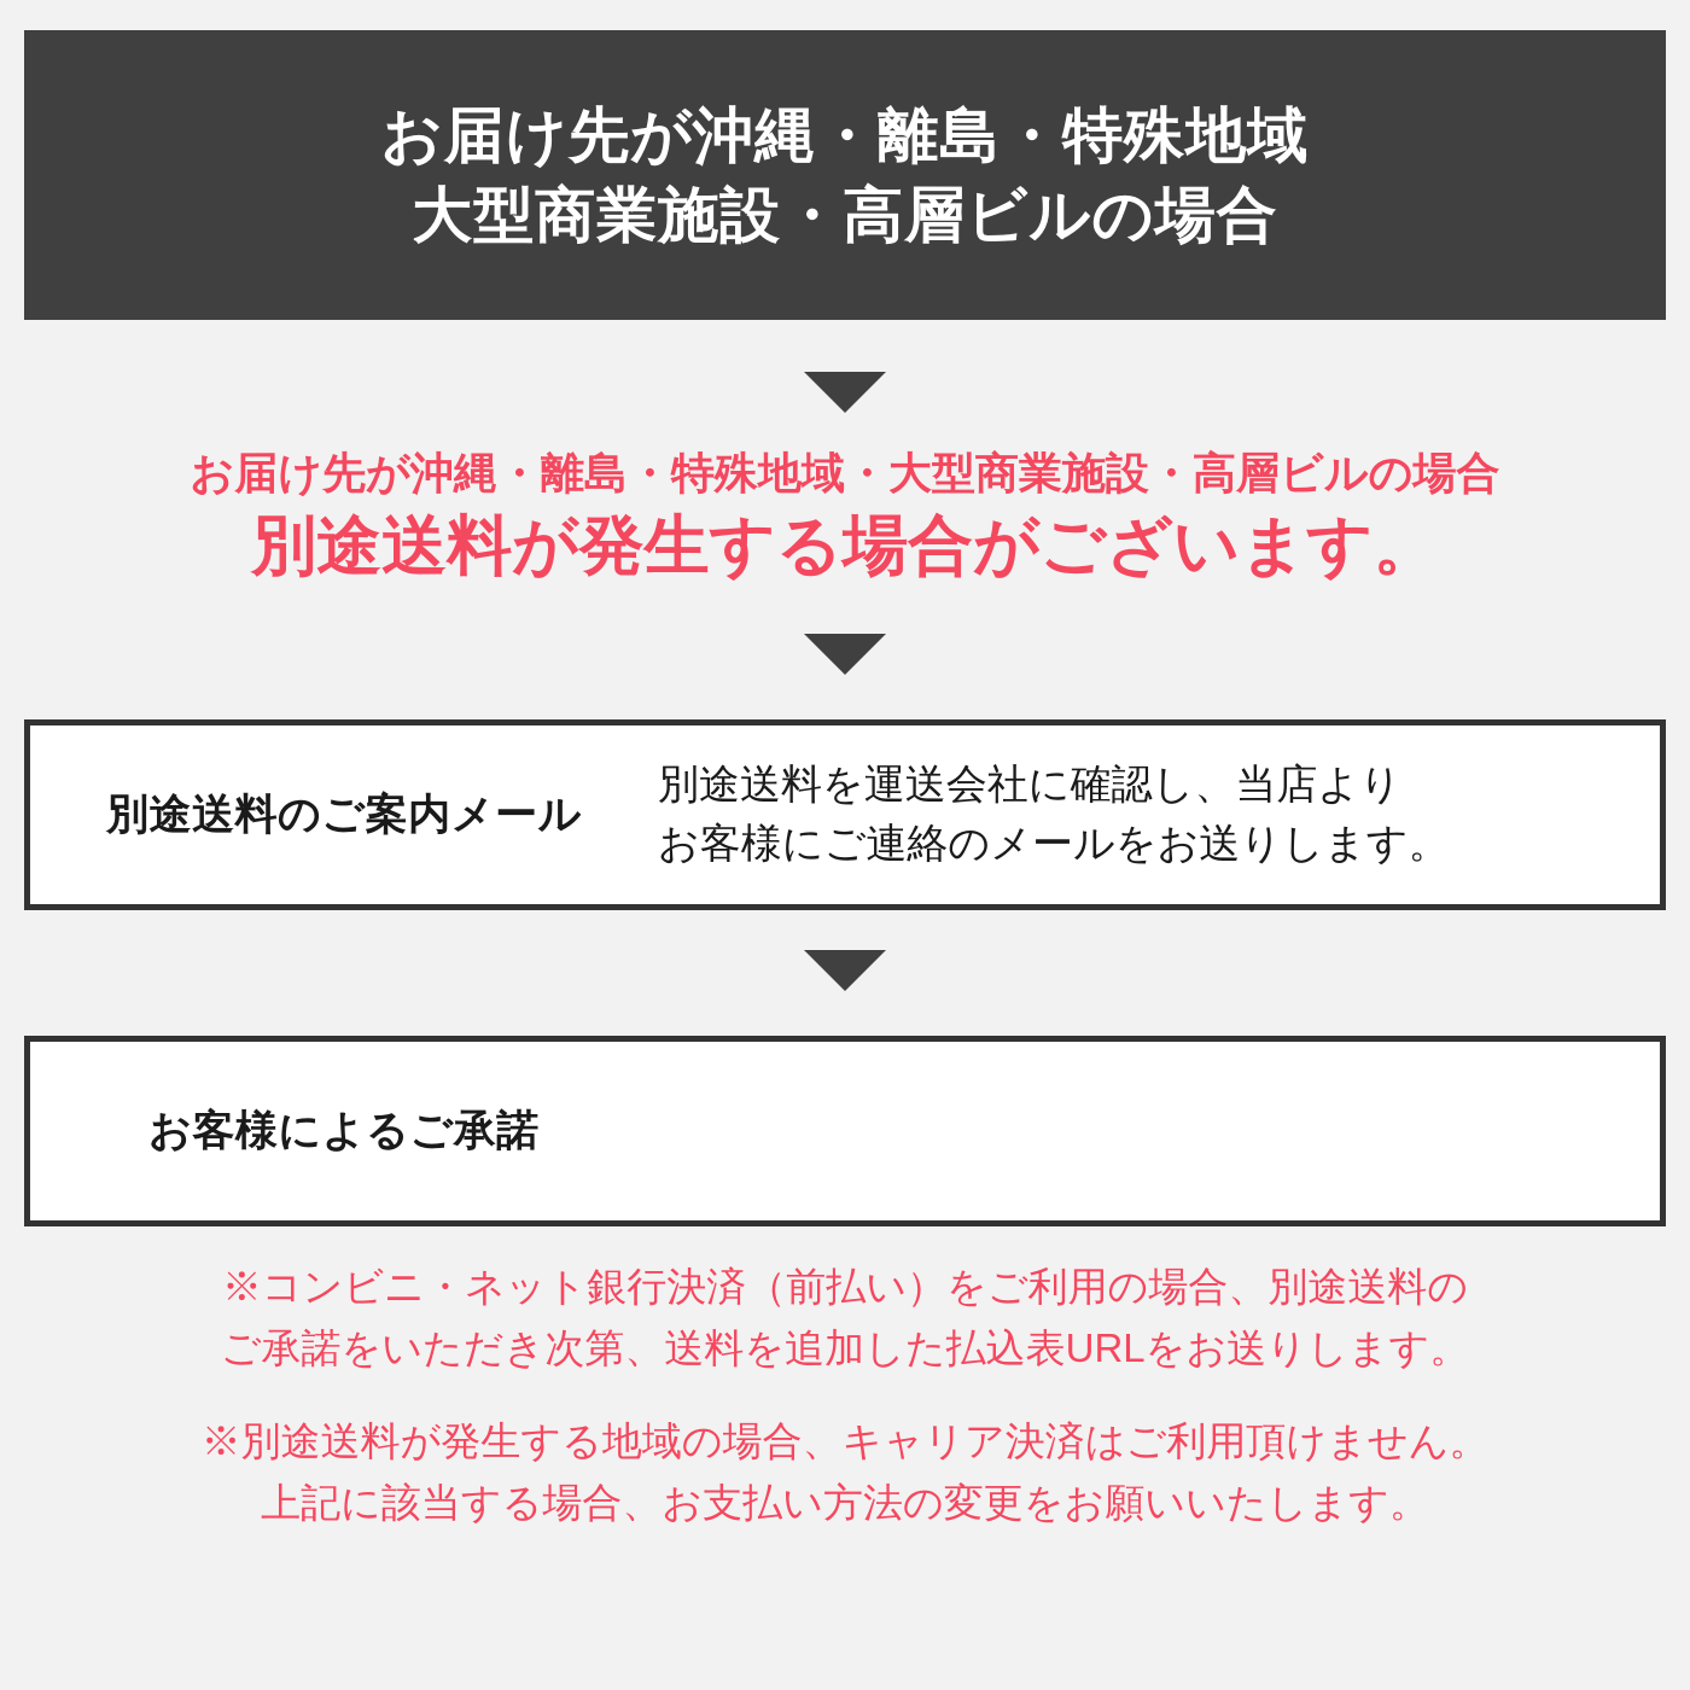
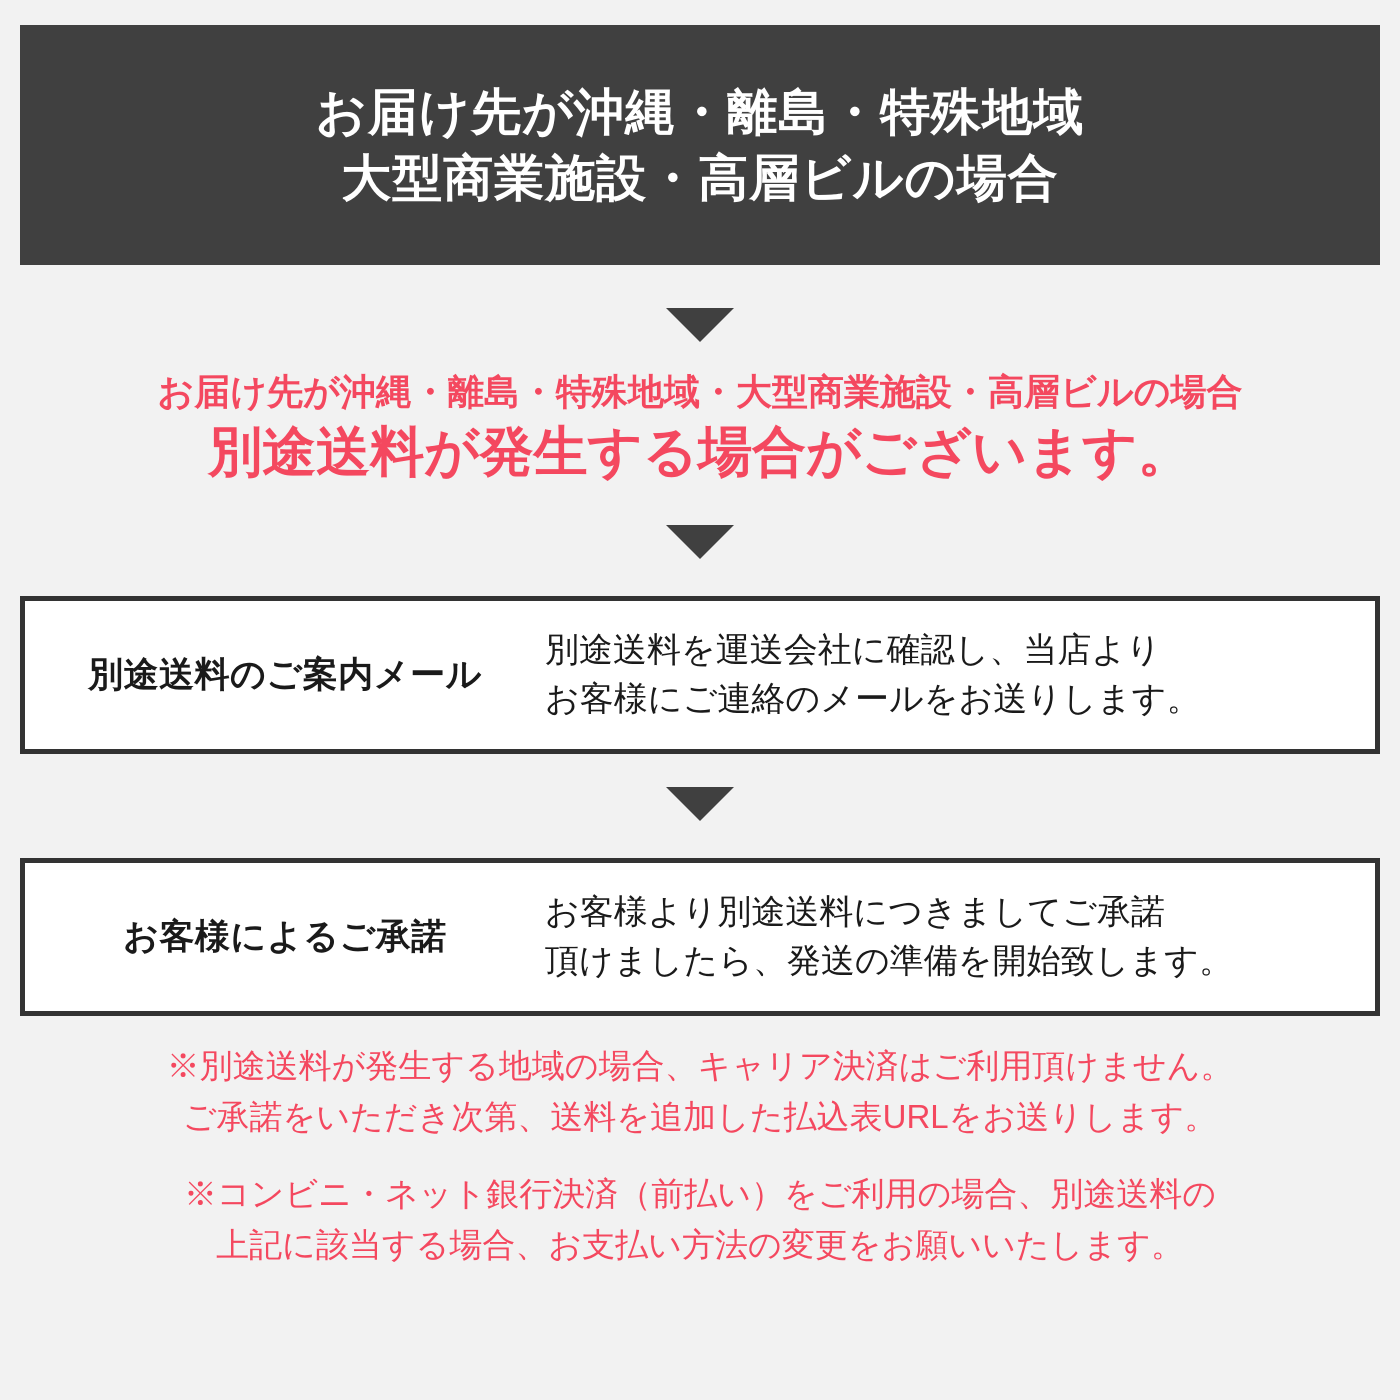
  お届け先が沖縄・離島・特殊地域
  大型商業施設・高層ビルの場合
  お届け先が沖縄・離島・特殊地域・大型商業施設・高層ビルの場合
  別途送料が発生する場合がございます。
  別途送料のご案内メール
  別途送料を運送会社に確認し、当店より
  お客様にご連絡のメールをお送りします。
  お客様によるご承諾
+ お客様より別途送料につきましてご承諾
+ 頂けましたら、発送の準備を開始致します。
- ※コンビニ・ネット銀行決済（前払い）をご利用の場合、別途送料の
+ ※別途送料が発生する地域の場合、キャリア決済はご利用頂けません。
  ご承諾をいただき次第、送料を追加した払込表URLをお送りします。
- ※別途送料が発生する地域の場合、キャリア決済はご利用頂けません。
+ ※コンビニ・ネット銀行決済（前払い）をご利用の場合、別途送料の
  上記に該当する場合、お支払い方法の変更をお願いいたします。
